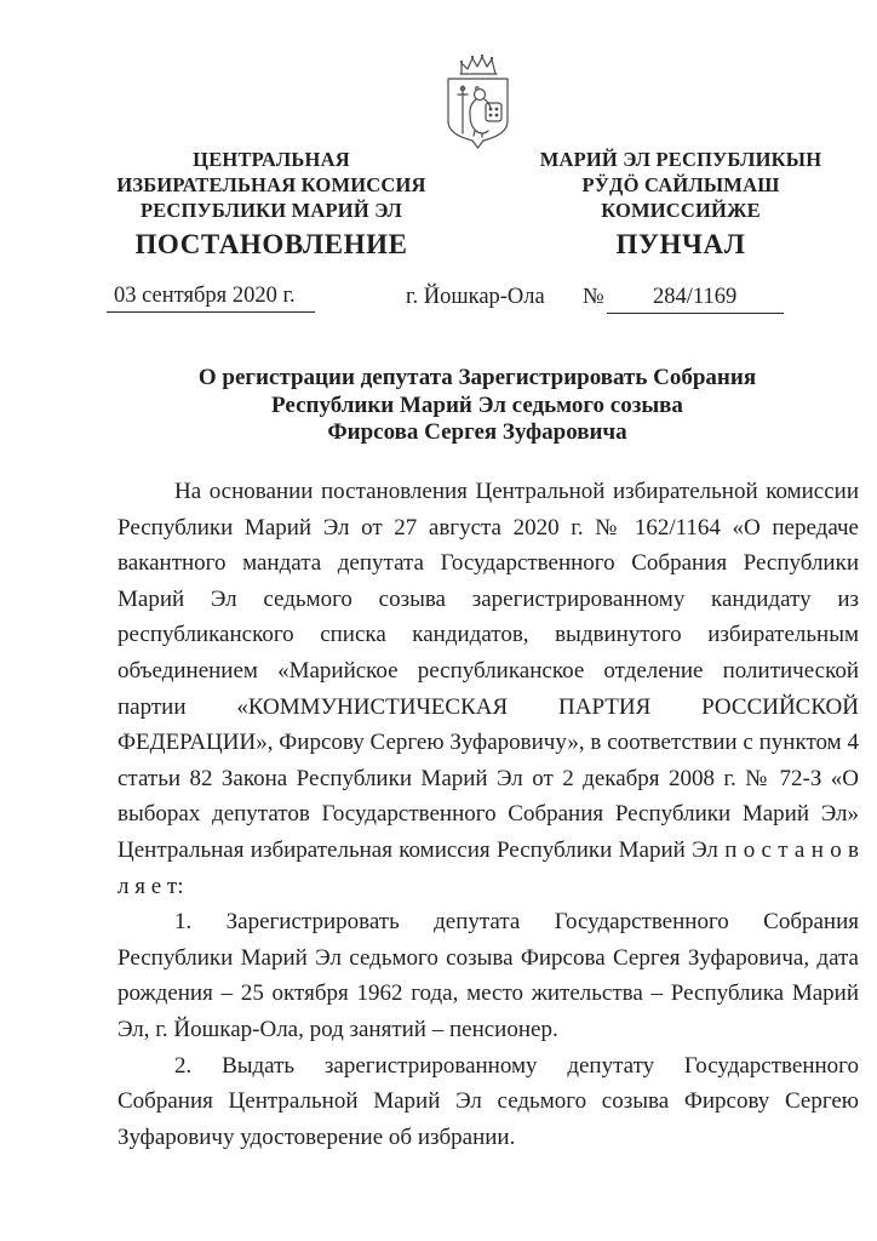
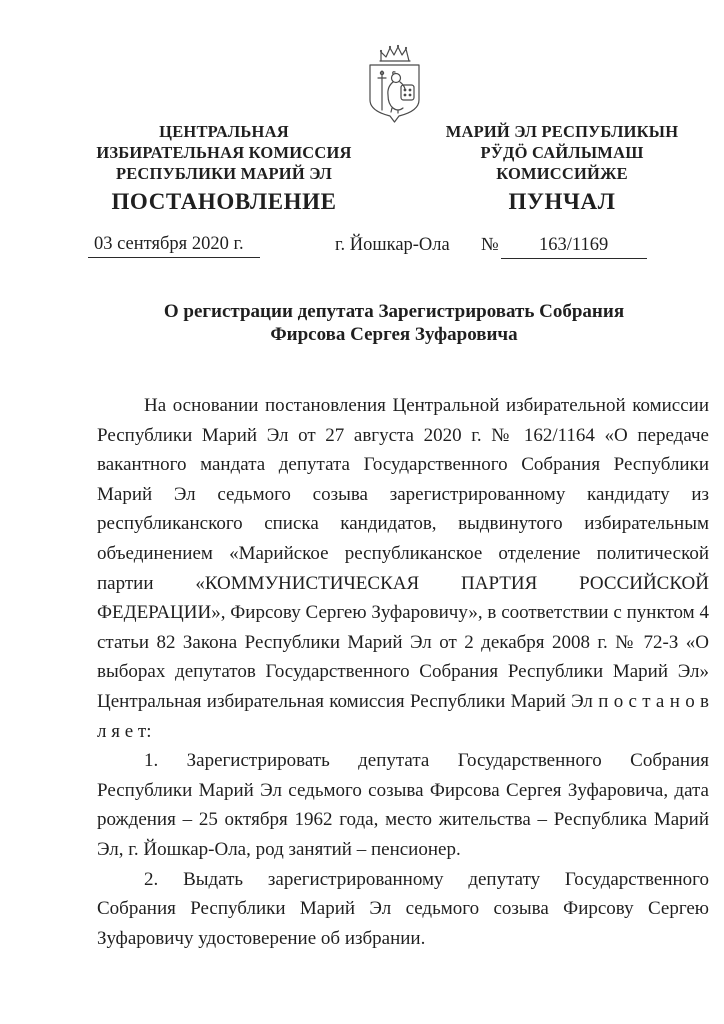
  ЦЕНТРАЛЬНАЯ
  ИЗБИРАТЕЛЬНАЯ КОМИССИЯ
  РЕСПУБЛИКИ МАРИЙ ЭЛ
  МАРИЙ ЭЛ РЕСПУБЛИКЫН
  РӰДӦ САЙЛЫМАШ
  КОМИССИЙЖЕ
  ПОСТАНОВЛЕНИЕ
  ПУНЧАЛ
  03 сентября 2020 г.
  г. Йошкар-Ола
- № 284/1169
+ № 163/1169
  О регистрации депутата Зарегистрировать Собрания
- Республики Марий Эл седьмого созыва
  Фирсова Сергея Зуфаровича
  На основании постановления Центральной избирательной комиссии Республики Марий Эл от 27 августа 2020 г. № 162/1164 «О передаче вакантного мандата депутата Государственного Собрания Республики Марий Эл седьмого созыва зарегистрированному кандидату из республиканского списка кандидатов, выдвинутого избирательным объединением «Марийское республиканское отделение политической партии «КОММУНИСТИЧЕСКАЯ ПАРТИЯ РОССИЙСКОЙ ФЕДЕРАЦИИ», Фирсову Сергею Зуфаровичу», в соответствии с пунктом 4 статьи 82 Закона Республики Марий Эл от 2 декабря 2008 г. № 72-З «О выборах депутатов Государственного Собрания Республики Марий Эл» Центральная избирательная комиссия Республики Марий Эл п о с т а н о в л я е т:
  1. Зарегистрировать депутата Государственного Собрания Республики Марий Эл седьмого созыва Фирсова Сергея Зуфаровича, дата рождения – 25 октября 1962 года, место жительства – Республика Марий Эл, г. Йошкар-Ола, род занятий – пенсионер.
- 2. Выдать зарегистрированному депутату Государственного Собрания Центральной Марий Эл седьмого созыва Фирсову Сергею Зуфаровичу удостоверение об избрании.
+ 2. Выдать зарегистрированному депутату Государственного Собрания Республики Марий Эл седьмого созыва Фирсову Сергею Зуфаровичу удостоверение об избрании.
